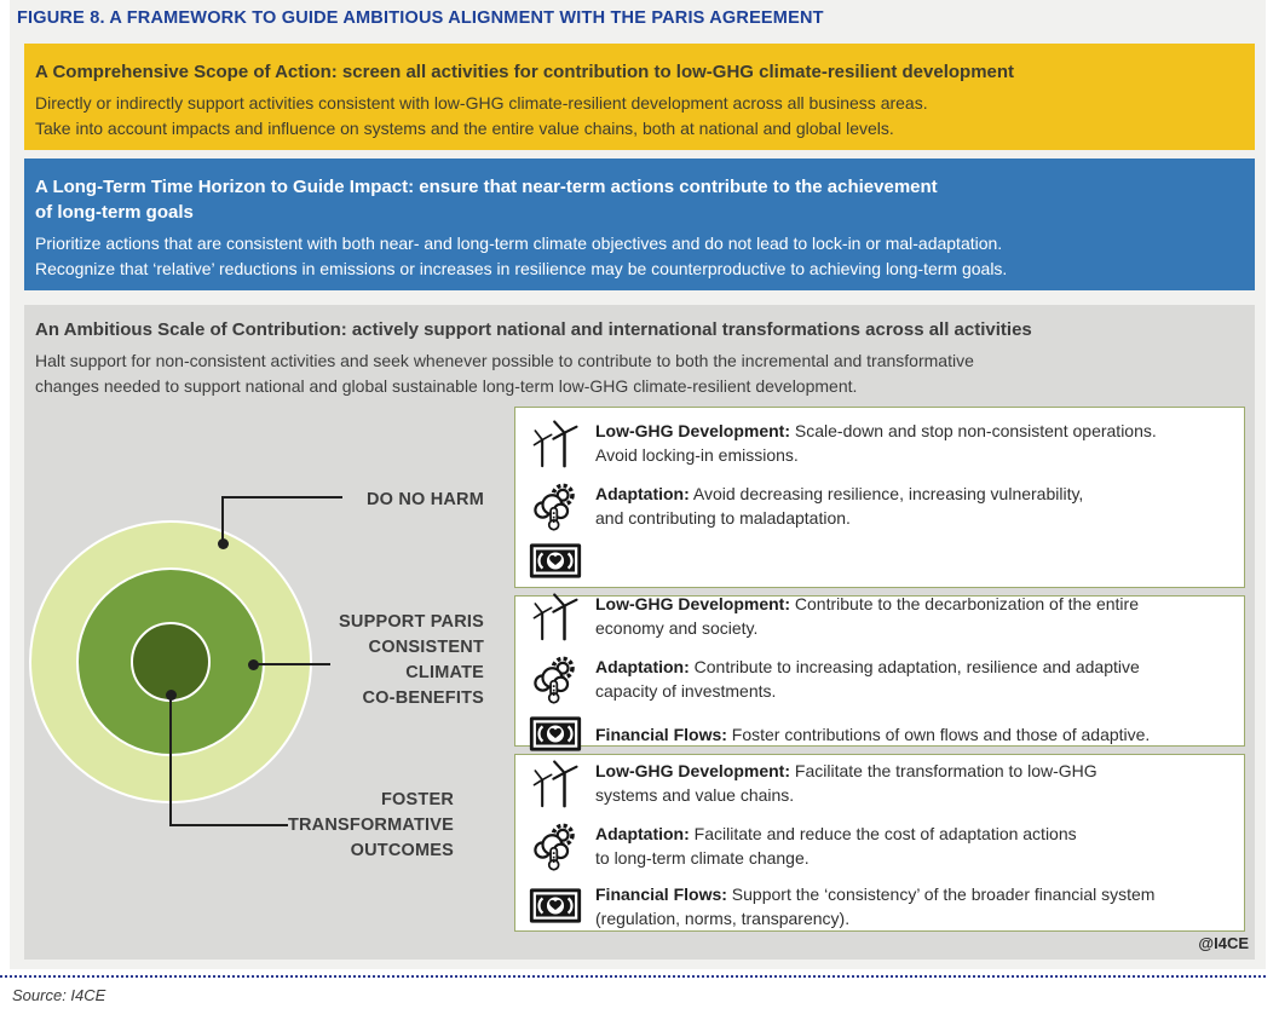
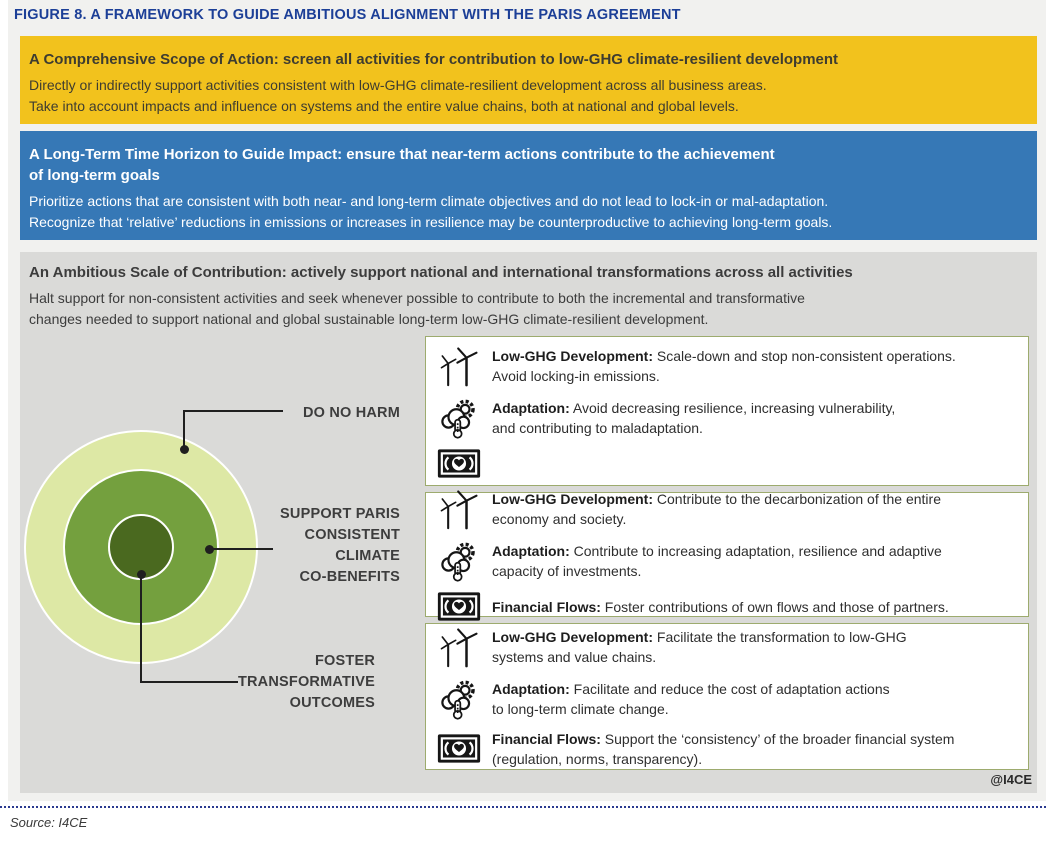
  FIGURE 8. A FRAMEWORK TO GUIDE AMBITIOUS ALIGNMENT WITH THE PARIS AGREEMENT
  A Comprehensive Scope of Action: screen all activities for contribution to low-GHG climate-resilient development
  Directly or indirectly support activities consistent with low-GHG climate-resilient development across all business areas.
  Take into account impacts and influence on systems and the entire value chains, both at national and global levels.
  A Long-Term Time Horizon to Guide Impact: ensure that near-term actions contribute to the achievement
  of long-term goals
  Prioritize actions that are consistent with both near- and long-term climate objectives and do not lead to lock-in or mal-adaptation.
  Recognize that ‘relative’ reductions in emissions or increases in resilience may be counterproductive to achieving long-term goals.
  An Ambitious Scale of Contribution: actively support national and international transformations across all activities
  Halt support for non-consistent activities and seek whenever possible to contribute to both the incremental and transformative
  changes needed to support national and global sustainable long-term low-GHG climate-resilient development.
  DO NO HARM
  SUPPORT PARIS
  CONSISTENT
  CLIMATE
  CO-BENEFITS
  FOSTER
  TRANSFORMATIVE
  OUTCOMES
  Low-GHG Development: Scale-down and stop non-consistent operations.
  Avoid locking-in emissions.
  Adaptation: Avoid decreasing resilience, increasing vulnerability,
  and contributing to maladaptation.
  Low-GHG Development: Contribute to the decarbonization of the entire
  economy and society.
  Adaptation: Contribute to increasing adaptation, resilience and adaptive
  capacity of investments.
- Financial Flows: Foster contributions of own flows and those of adaptive.
+ Financial Flows: Foster contributions of own flows and those of partners.
  Low-GHG Development: Facilitate the transformation to low-GHG
  systems and value chains.
  Adaptation: Facilitate and reduce the cost of adaptation actions
  to long-term climate change.
  Financial Flows: Support the ‘consistency’ of the broader financial system
  (regulation, norms, transparency).
  @I4CE
  Source: I4CE
